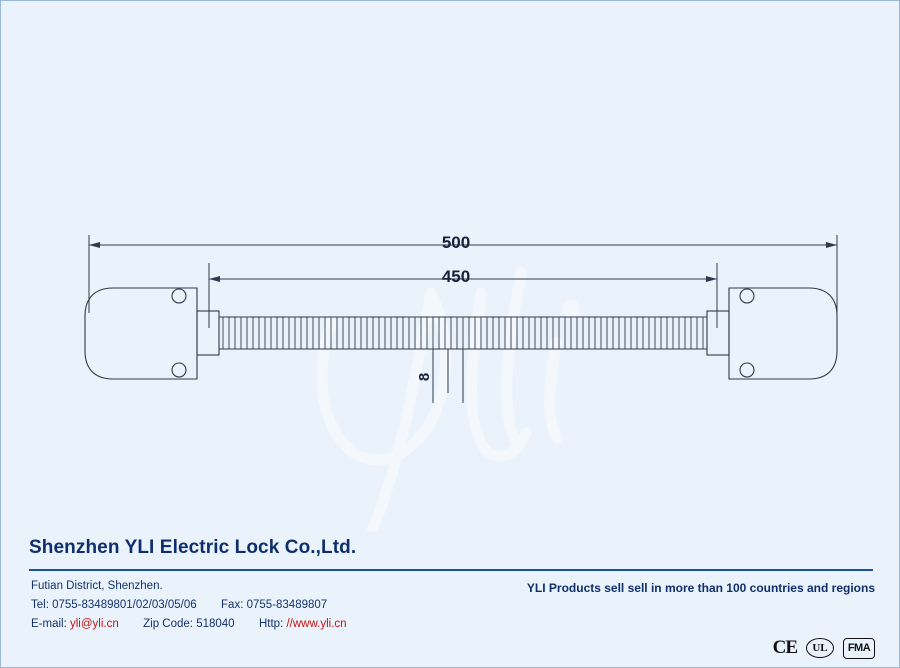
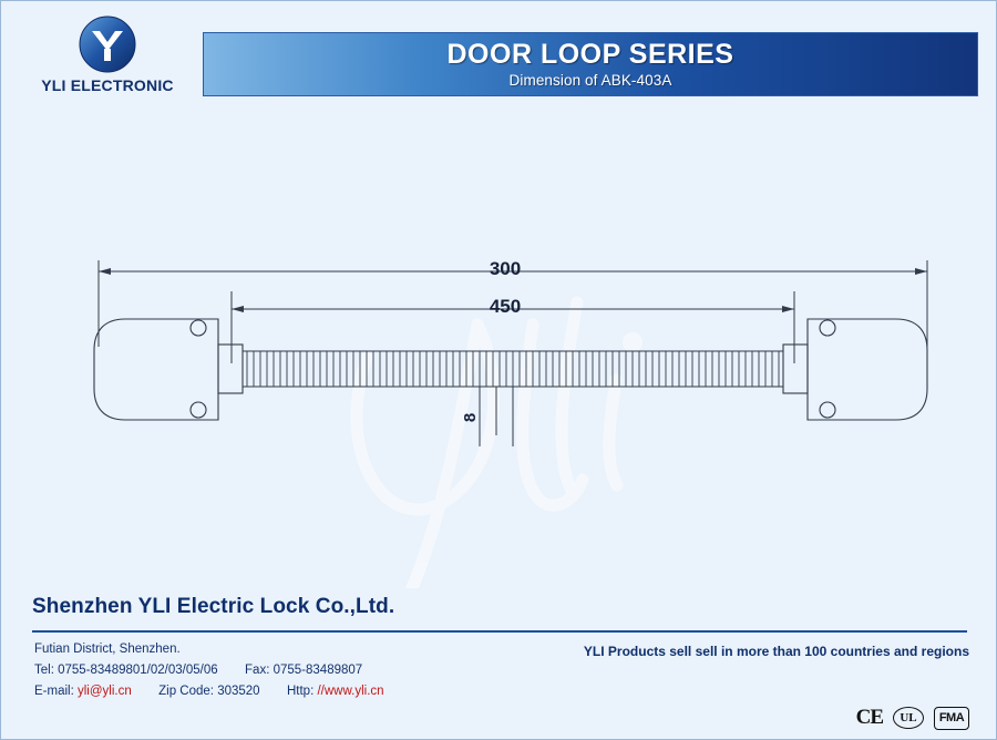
+ YLI ELECTRONIC
+ DOOR LOOP SERIES
+ Dimension of ABK-403A
- 500
+ 300
  450
  Shenzhen YLI Electric Lock Co.,Ltd.
  Futian District, Shenzhen.
  Tel: 0755-83489801/02/03/05/06 Fax: 0755-83489807
- E-mail: yli@yli.cn Zip Code: 518040 Http: //www.yli.cn
+ E-mail: yli@yli.cn Zip Code: 303520 Http: //www.yli.cn
  YLI Products sell sell in more than 100 countries and regions
  CE
  UL
  FMA
